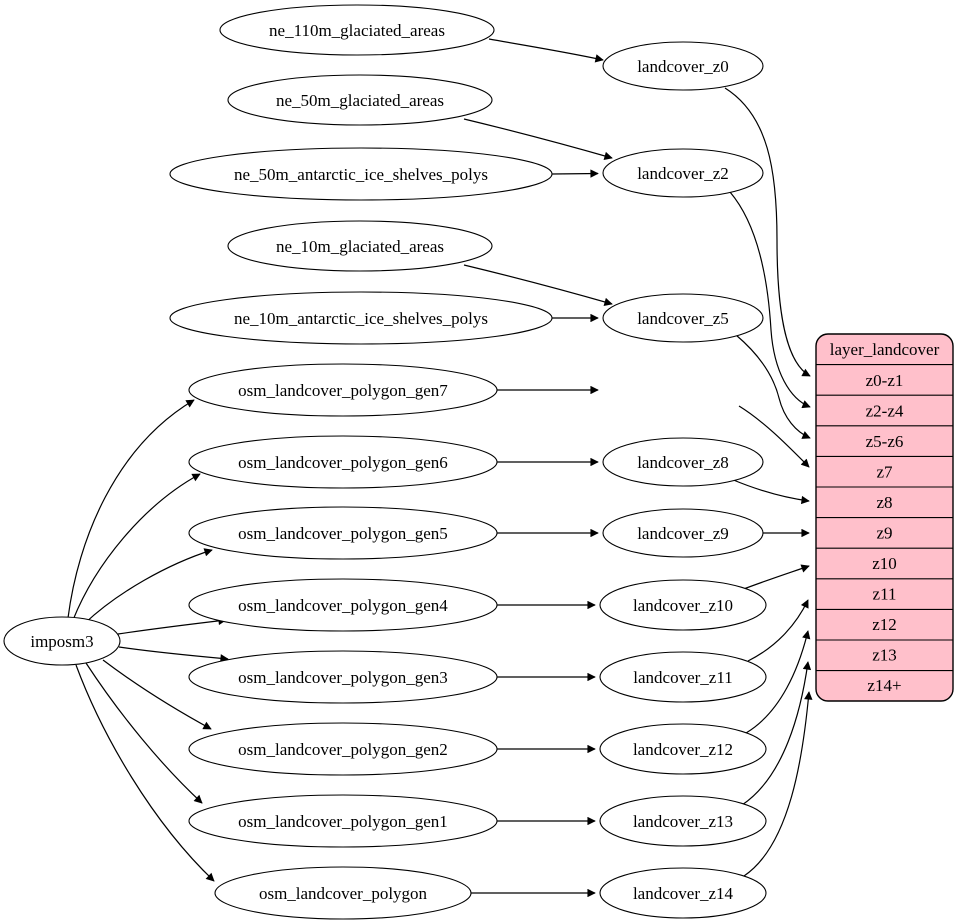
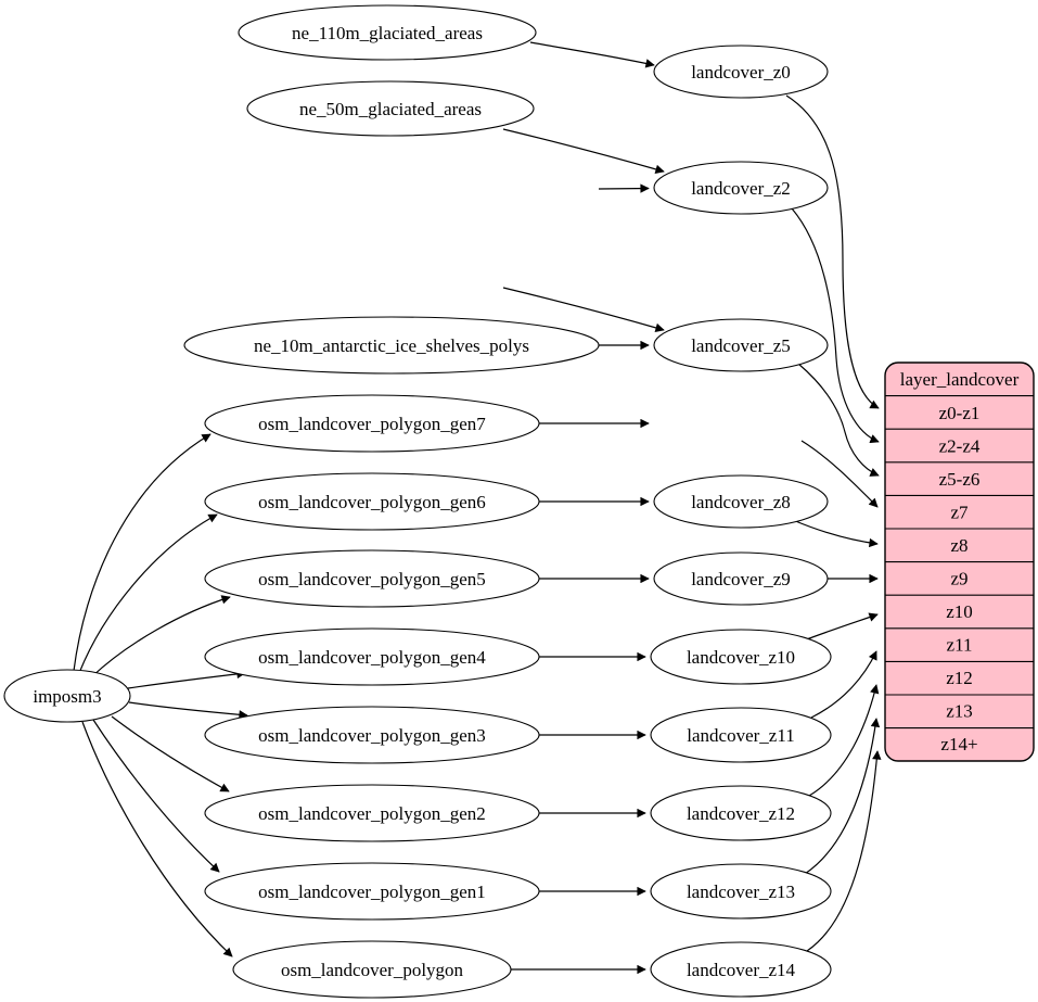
  imposm3
  ne_110m_glaciated_areas
  ne_50m_glaciated_areas
- ne_50m_antarctic_ice_shelves_polys
- ne_10m_glaciated_areas
  ne_10m_antarctic_ice_shelves_polys
  osm_landcover_polygon_gen7
  osm_landcover_polygon_gen6
  osm_landcover_polygon_gen5
  osm_landcover_polygon_gen4
  osm_landcover_polygon_gen3
  osm_landcover_polygon_gen2
  osm_landcover_polygon_gen1
  osm_landcover_polygon
  landcover_z0
  landcover_z2
  landcover_z5
  landcover_z8
  landcover_z9
  landcover_z10
  landcover_z11
  landcover_z12
  landcover_z13
  landcover_z14
  layer_landcover
  z0-z1
  z2-z4
  z5-z6
  z7
  z8
  z9
  z10
  z11
  z12
  z13
  z14+
